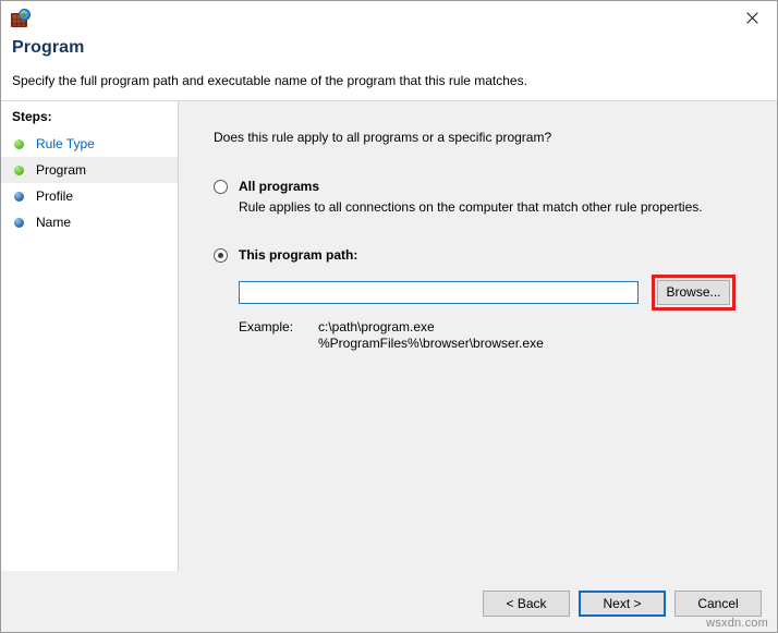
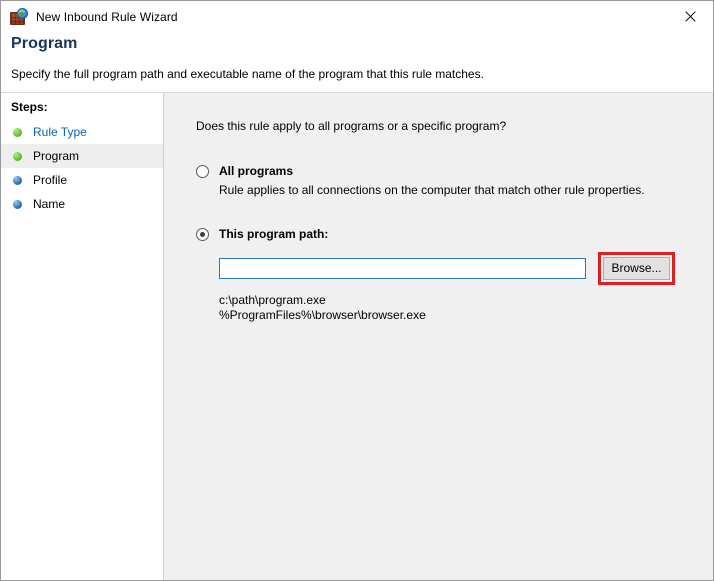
+ New Inbound Rule Wizard
  Program
  Specify the full program path and executable name of the program that this rule matches.
  Steps:
  Rule Type
  Program
  Profile
  Name
  Does this rule apply to all programs or a specific program?
  All programs
  Rule applies to all connections on the computer that match other rule properties.
  This program path:
  Browse...
- Example:
  c:\path\program.exe
  %ProgramFiles%\browser\browser.exe
- < Back
- Next >
- Cancel
- wsxdn.com
